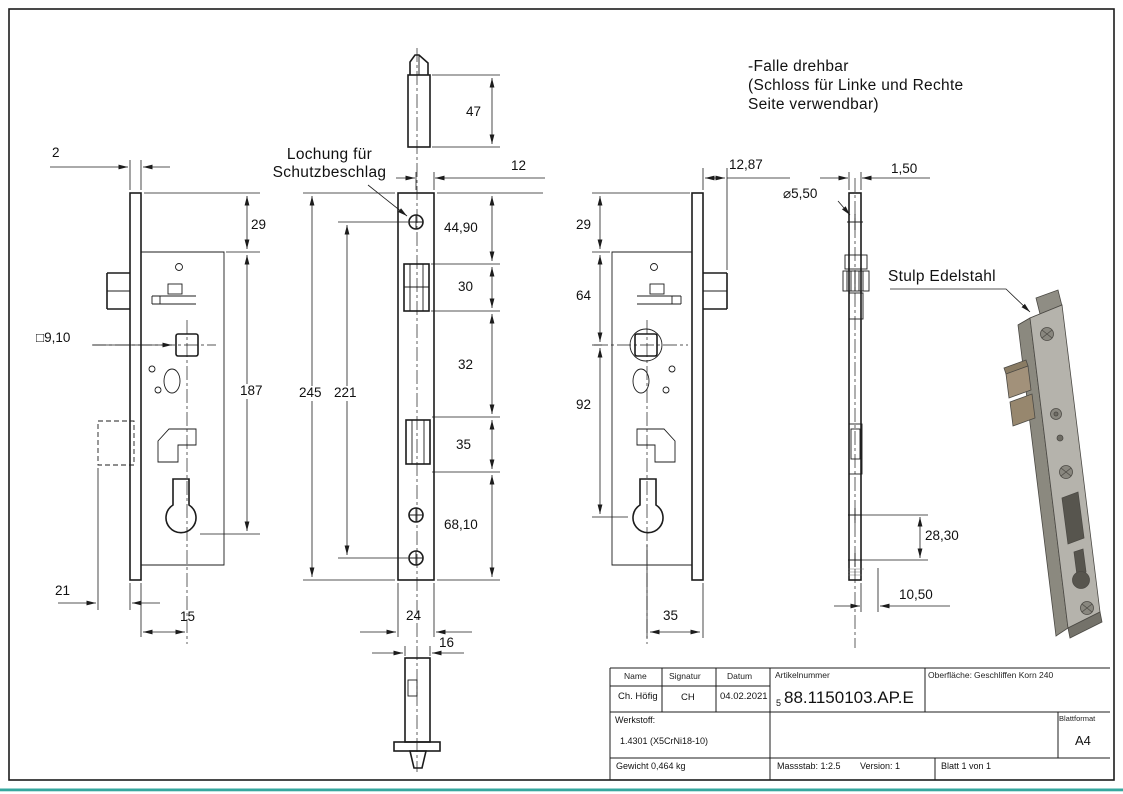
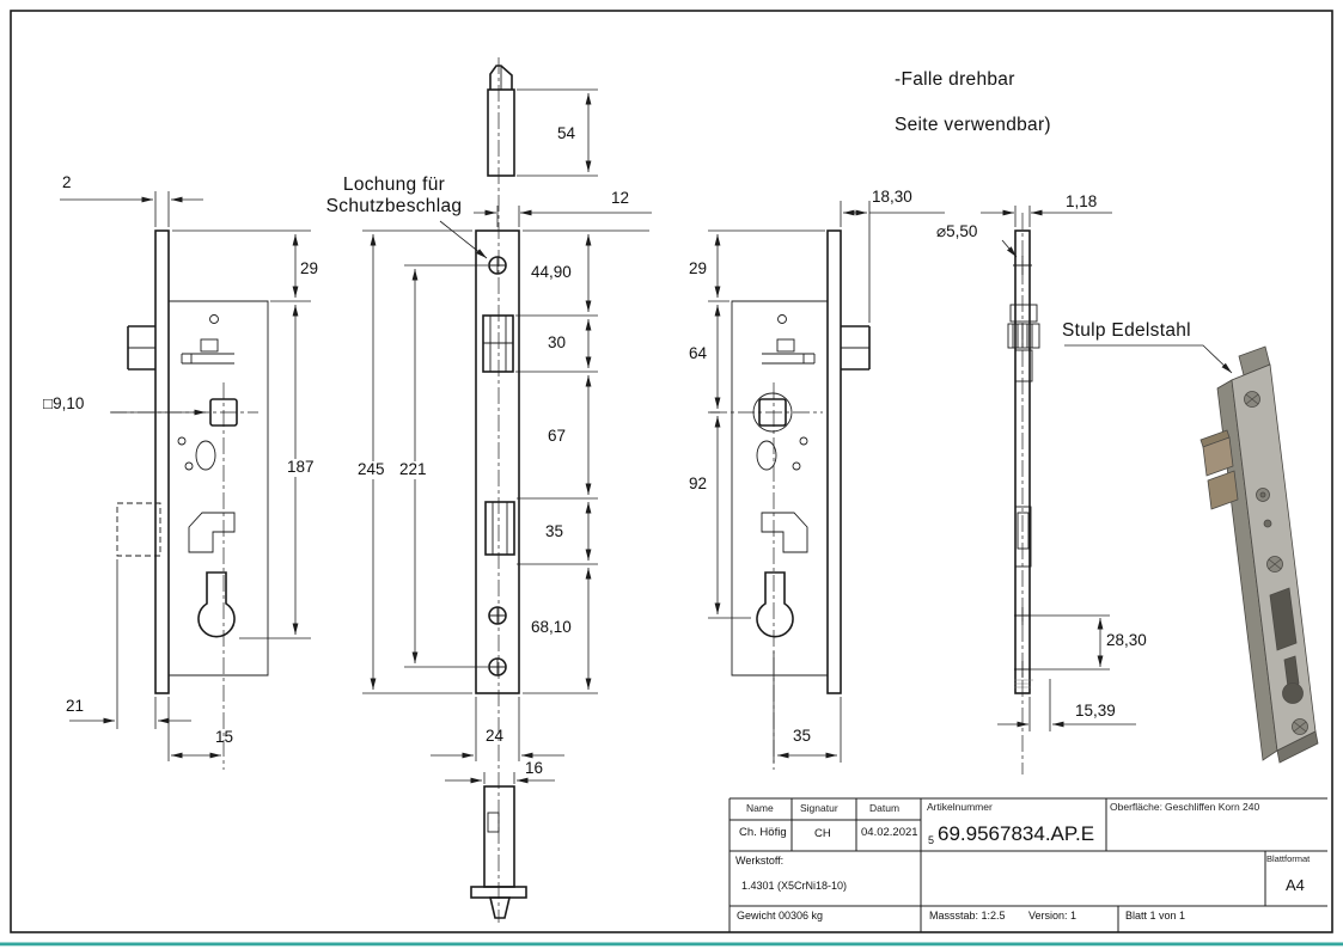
  -Falle drehbar
- (Schloss für Linke und Rechte
  Seite verwendbar)
  Lochung für
  Schutzbeschlag
  Stulp Edelstahl
  2
  29
  187
  □9,10
  21
  15
- 47
+ 54
  12
  44,90
  30
- 32
+ 67
  35
  68,10
  245
  221
  24
  16
- 12,87
+ 18,30
  29
  64
  92
  35
  ⌀5,50
- 1,50
+ 1,18
  28,30
- 10,50
+ 15,39
  Name
  Signatur
  Datum
  Artikelnummer
  Oberfläche:
  Geschliffen Korn 240
  Ch. Höfig
  CH
  04.02.2021
  5
- 88.1150103.AP.E
+ 69.9567834.AP.E
  Werkstoff:
  1.4301 (X5CrNi18-10)
  Blattformat
  A4
- Gewicht 0,464 kg
+ Gewicht 00306 kg
  Massstab: 1:2.5
  Version: 1
  Blatt 1 von 1
